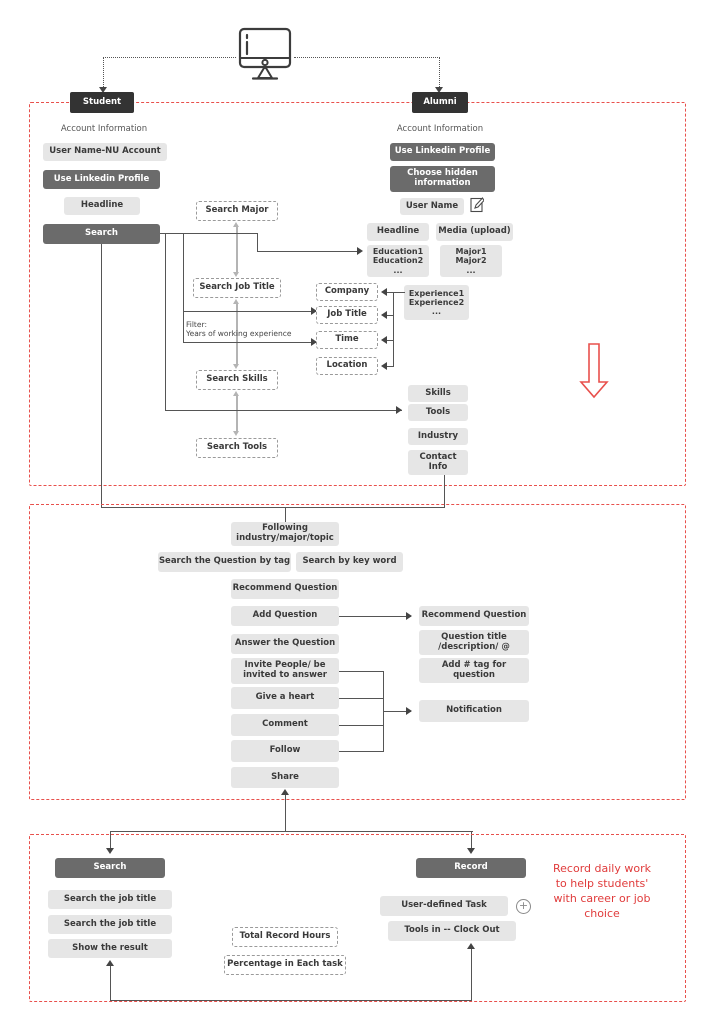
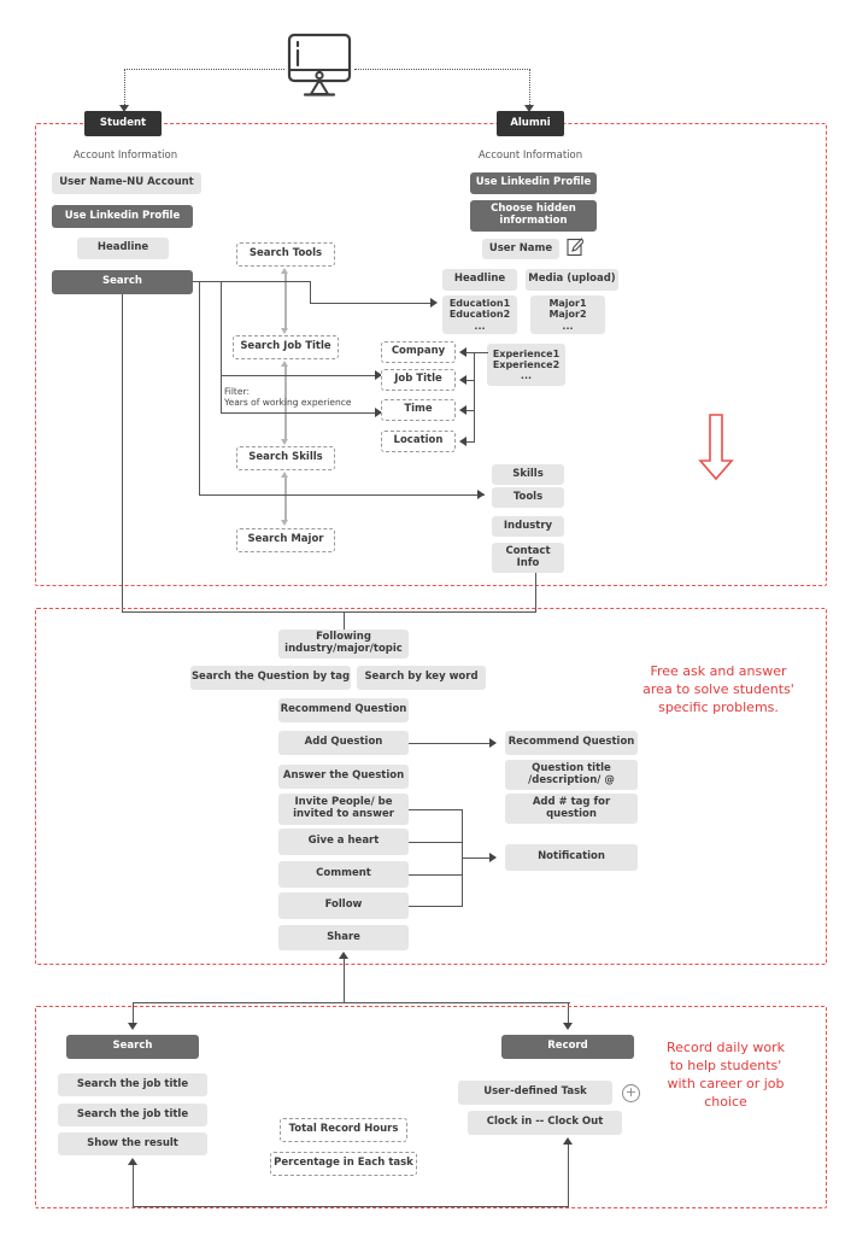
  Student
  Alumni
  Account Information
  Account Information
  User Name-NU Account
  Use Linkedin Profile
  Headline
  Search
  Use Linkedin Profile
  Choose hidden
  information
  User Name
  Headline
  Media (upload)
  Education1
  Education2
  ...
  Major1
  Major2
  ...
- Search Major
+ Search Tools
  Search Job Title
  Search Skills
- Search Tools
+ Search Major
  Filter:
  Years of working experience
  Company
  Job Title
  Time
  Location
  Experience1
  Experience2
  ...
  Skills
  Tools
  Industry
  Contact
  Info
  Following
  industry/major/topic
  Search the Question by tag
  Search by key word
  Recommend Question
  Add Question
  Answer the Question
  Invite People/ be
  invited to answer
  Give a heart
  Comment
  Follow
  Share
  Recommend Question
  Question title
  /description/ @
  Add # tag for
  question
  Notification
+ Free ask and answer
+ area to solve students'
+ specific problems.
  Search
  Record
  Search the job title
  Search the job title
  Show the result
  User-defined Task
  +
- Tools in -- Clock Out
+ Clock in -- Clock Out
  Total Record Hours
  Percentage in Each task
  Record daily work
  to help students'
  with career or job
  choice
